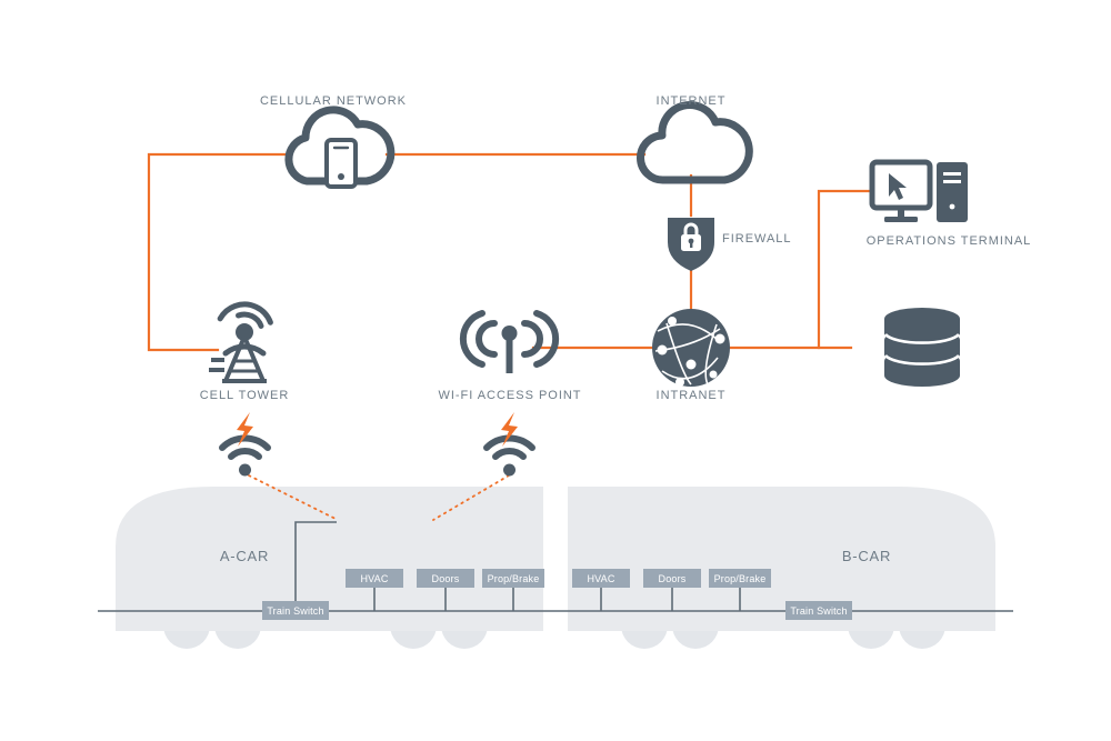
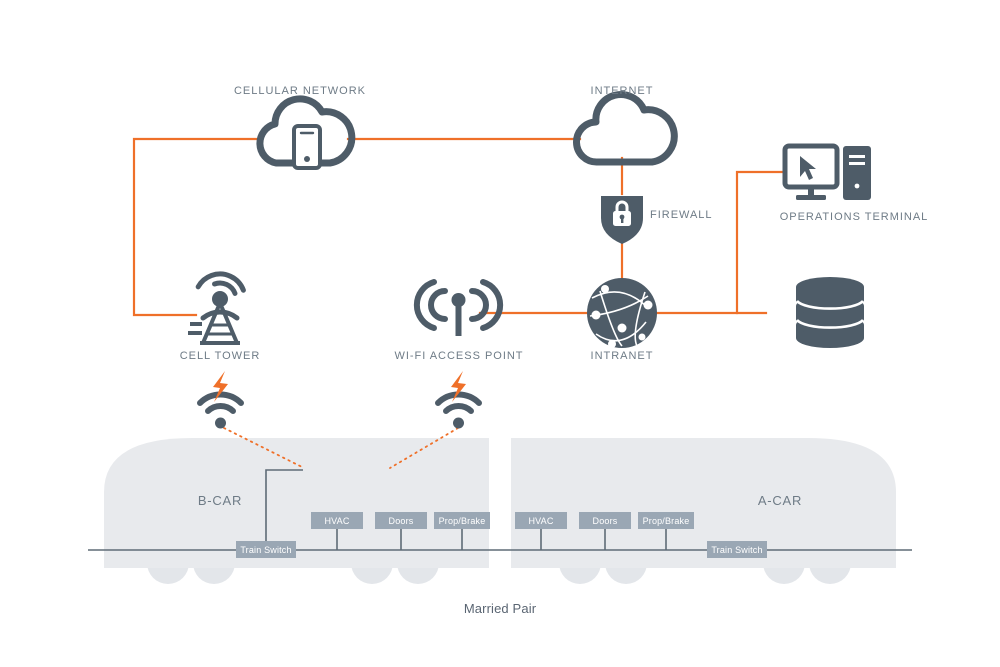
  CELLULAR NETWORK
  INTERNET
  FIREWALL
  OPERATIONS TERMINAL
  CELL TOWER
  WI-FI ACCESS POINT
  INTRANET
- A-CAR
+ B-CAR
  Train Switch
  HVAC
  Doors
  Prop/Brake
- B-CAR
+ A-CAR
  Train Switch
  HVAC
  Doors
  Prop/Brake
+ Married Pair
